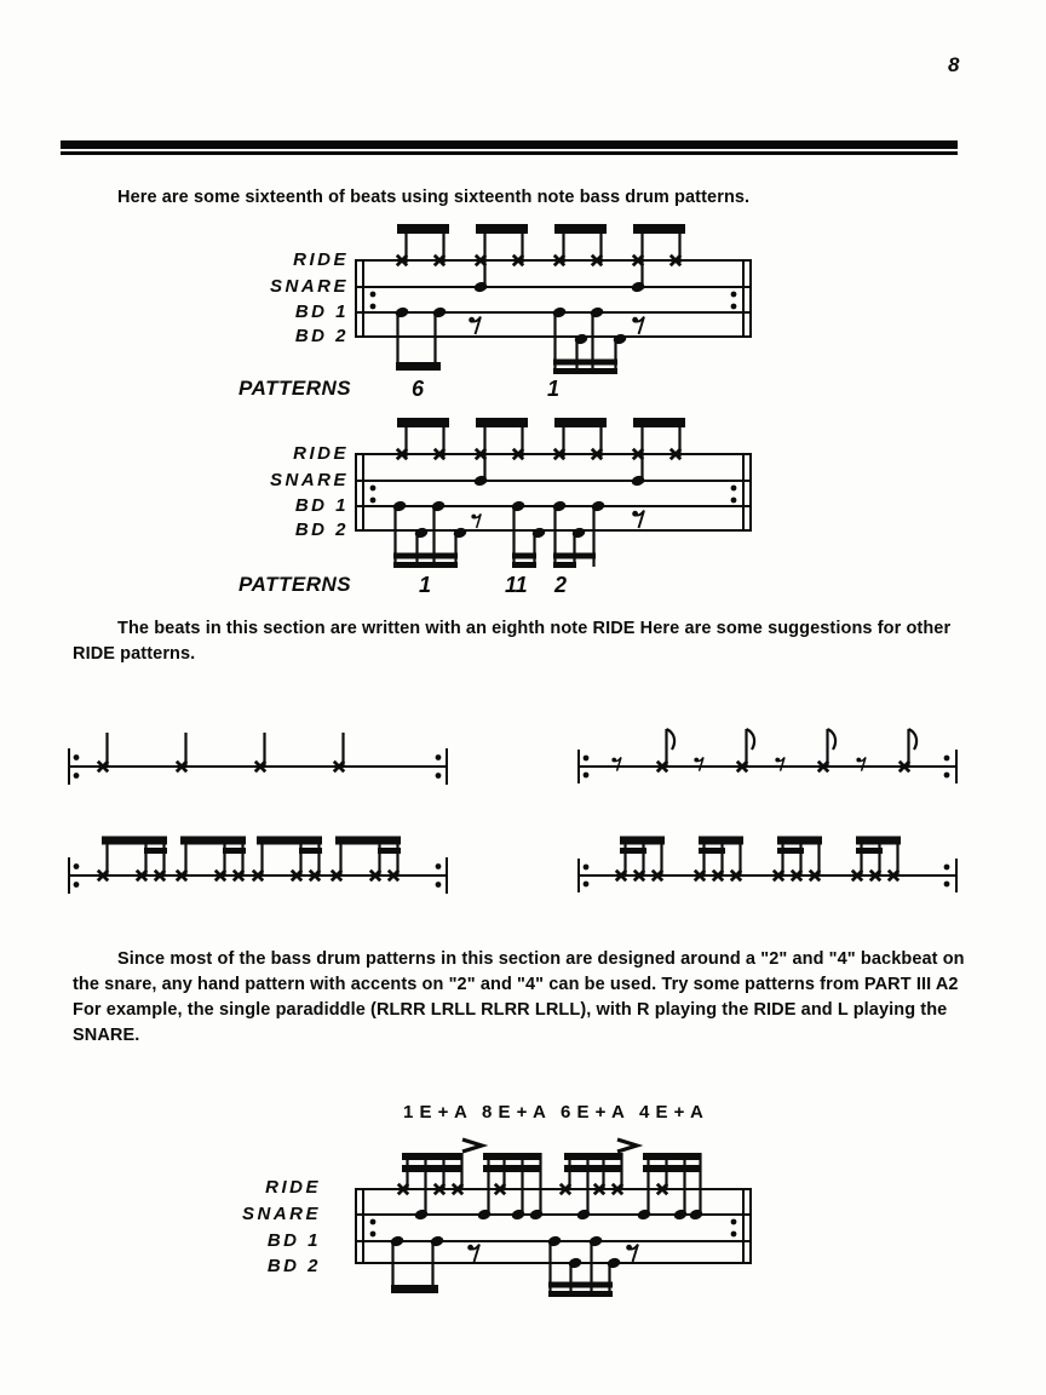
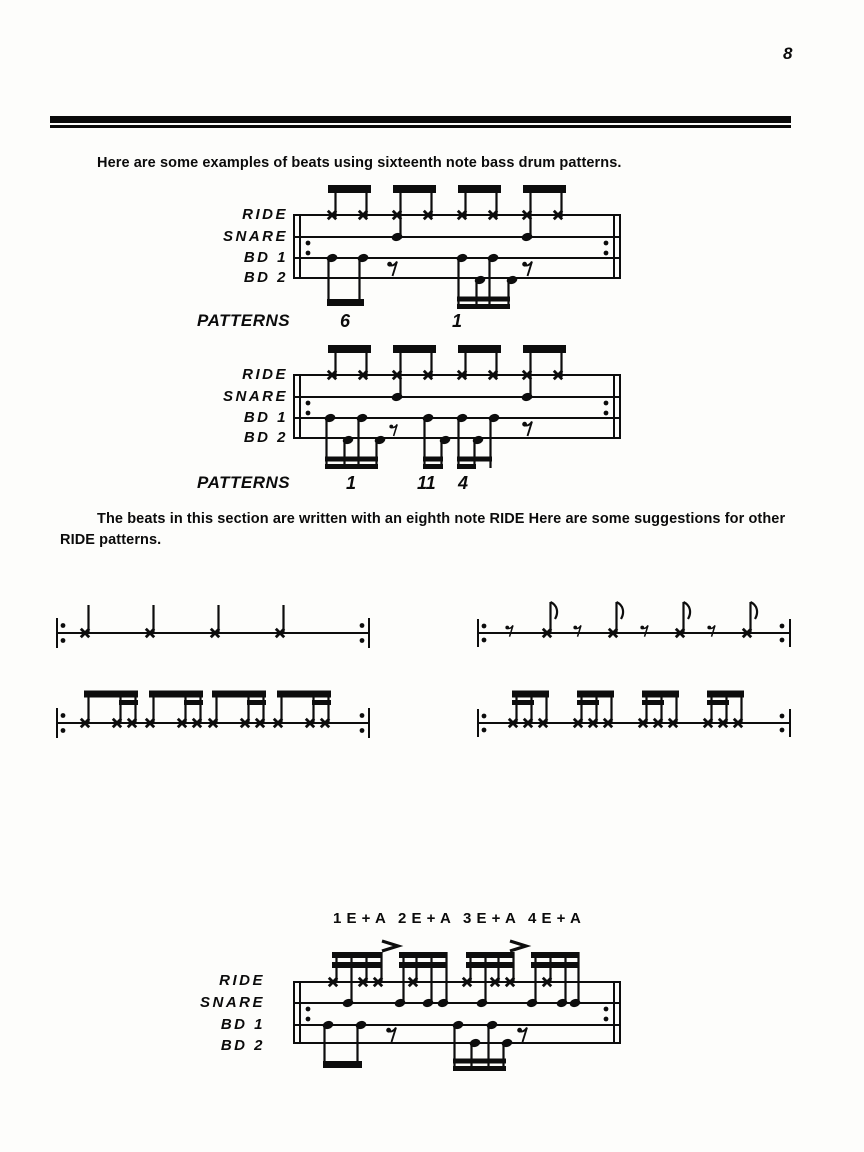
  8
- Here are some sixteenth of beats using sixteenth note bass drum patterns.
+ Here are some examples of beats using sixteenth note bass drum patterns.
  RIDE
  SNARE
  BD 1
  BD 2
  PATTERNS
  6
  1
  RIDE
  SNARE
  BD 1
  BD 2
  PATTERNS
  1
  11
- 2
+ 4
  The beats in this section are written with an eighth note RIDE Here are some suggestions for other RIDE patterns.
- Since most of the bass drum patterns in this section are designed around a "2" and "4" backbeat on the snare, any hand pattern with accents on "2" and "4" can be used. Try some patterns from PART III A2 For example, the single paradiddle (RLRR LRLL RLRR LRLL), with R playing the RIDE and L playing the SNARE.
  1 E + A
- 8 E + A
+ 2 E + A
- 6 E + A
+ 3 E + A
  4 E + A
  RIDE
  SNARE
  BD 1
  BD 2
